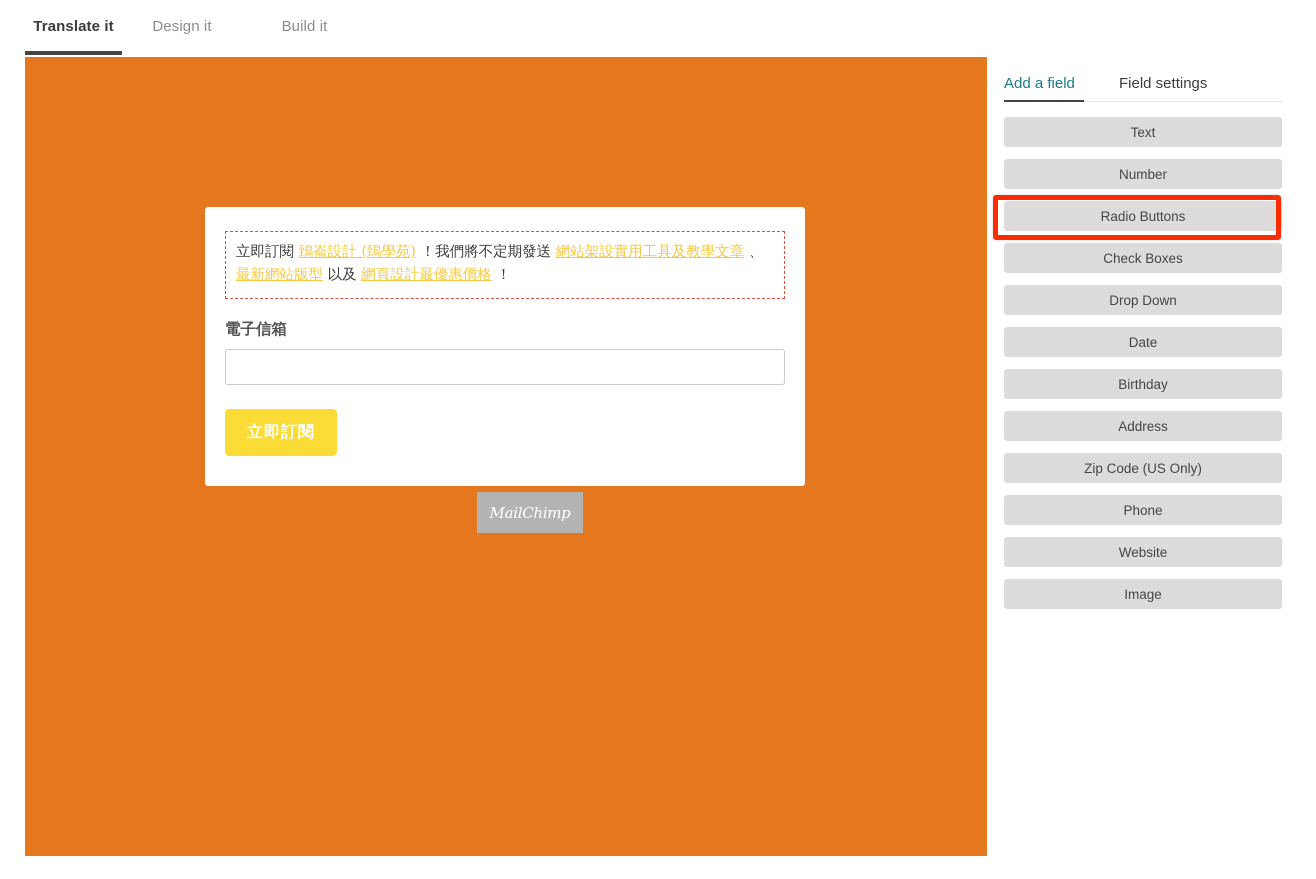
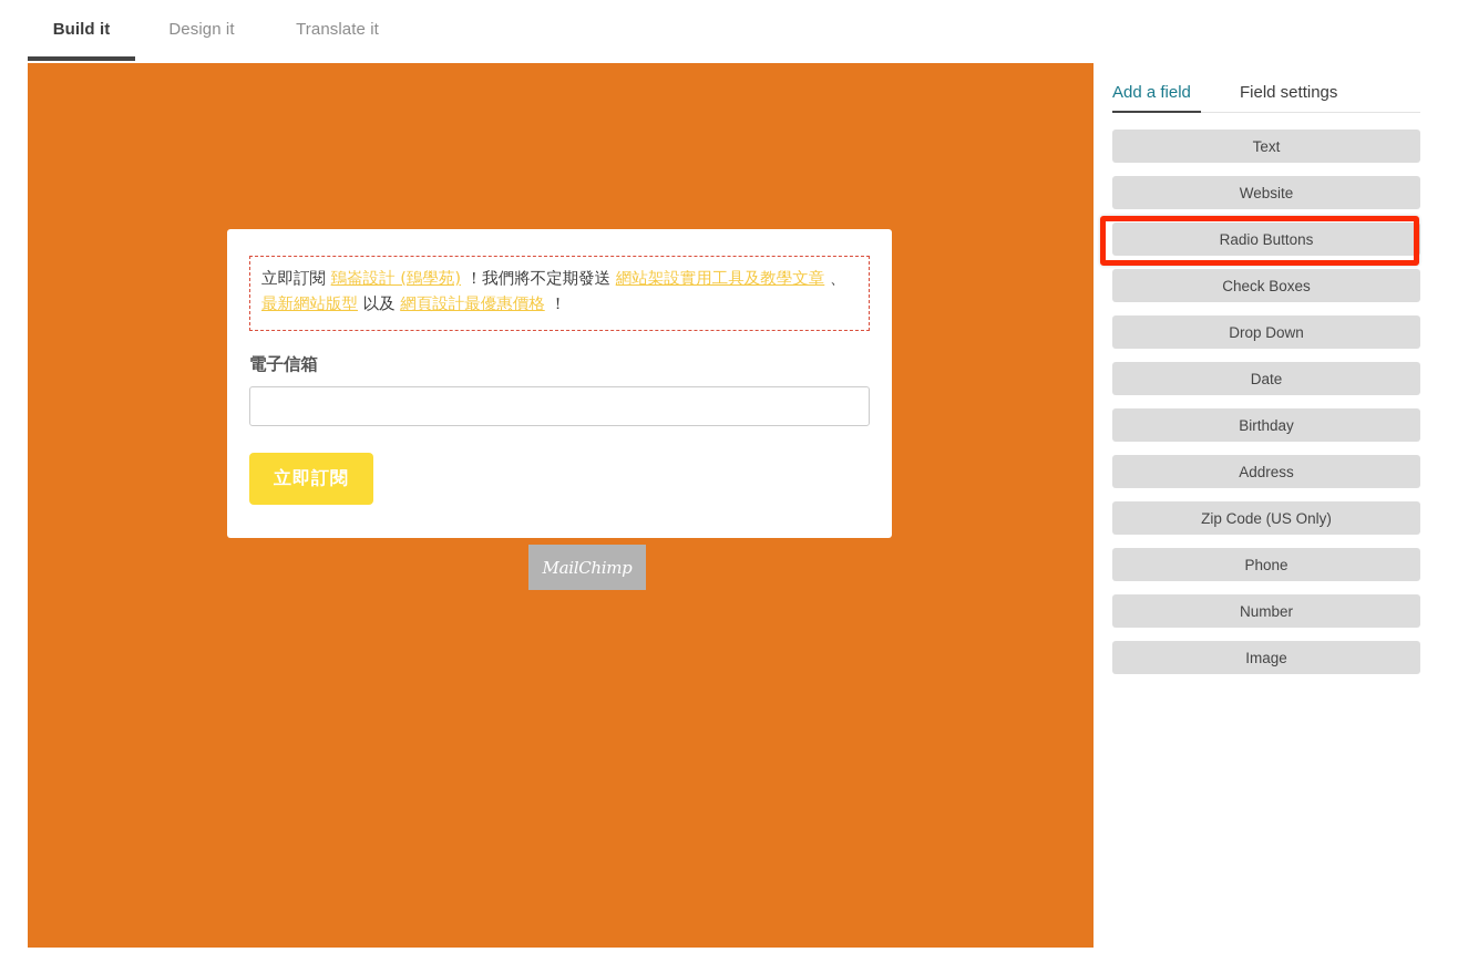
- Translate it
+ Build it
  Design it
- Build it
+ Translate it
  立即訂閱 鵄崙設計 (鵄學苑) ！我們將不定期發送 網站架設實用工具及教學文章 、最新網站版型 以及 網頁設計最優惠價格 ！
  電子信箱
  立即訂閱
  MailChimp
  Add a field
  Field settings
  Text
- Number
+ Website
  Radio Buttons
  Check Boxes
  Drop Down
  Date
  Birthday
  Address
  Zip Code (US Only)
  Phone
- Website
+ Number
  Image
